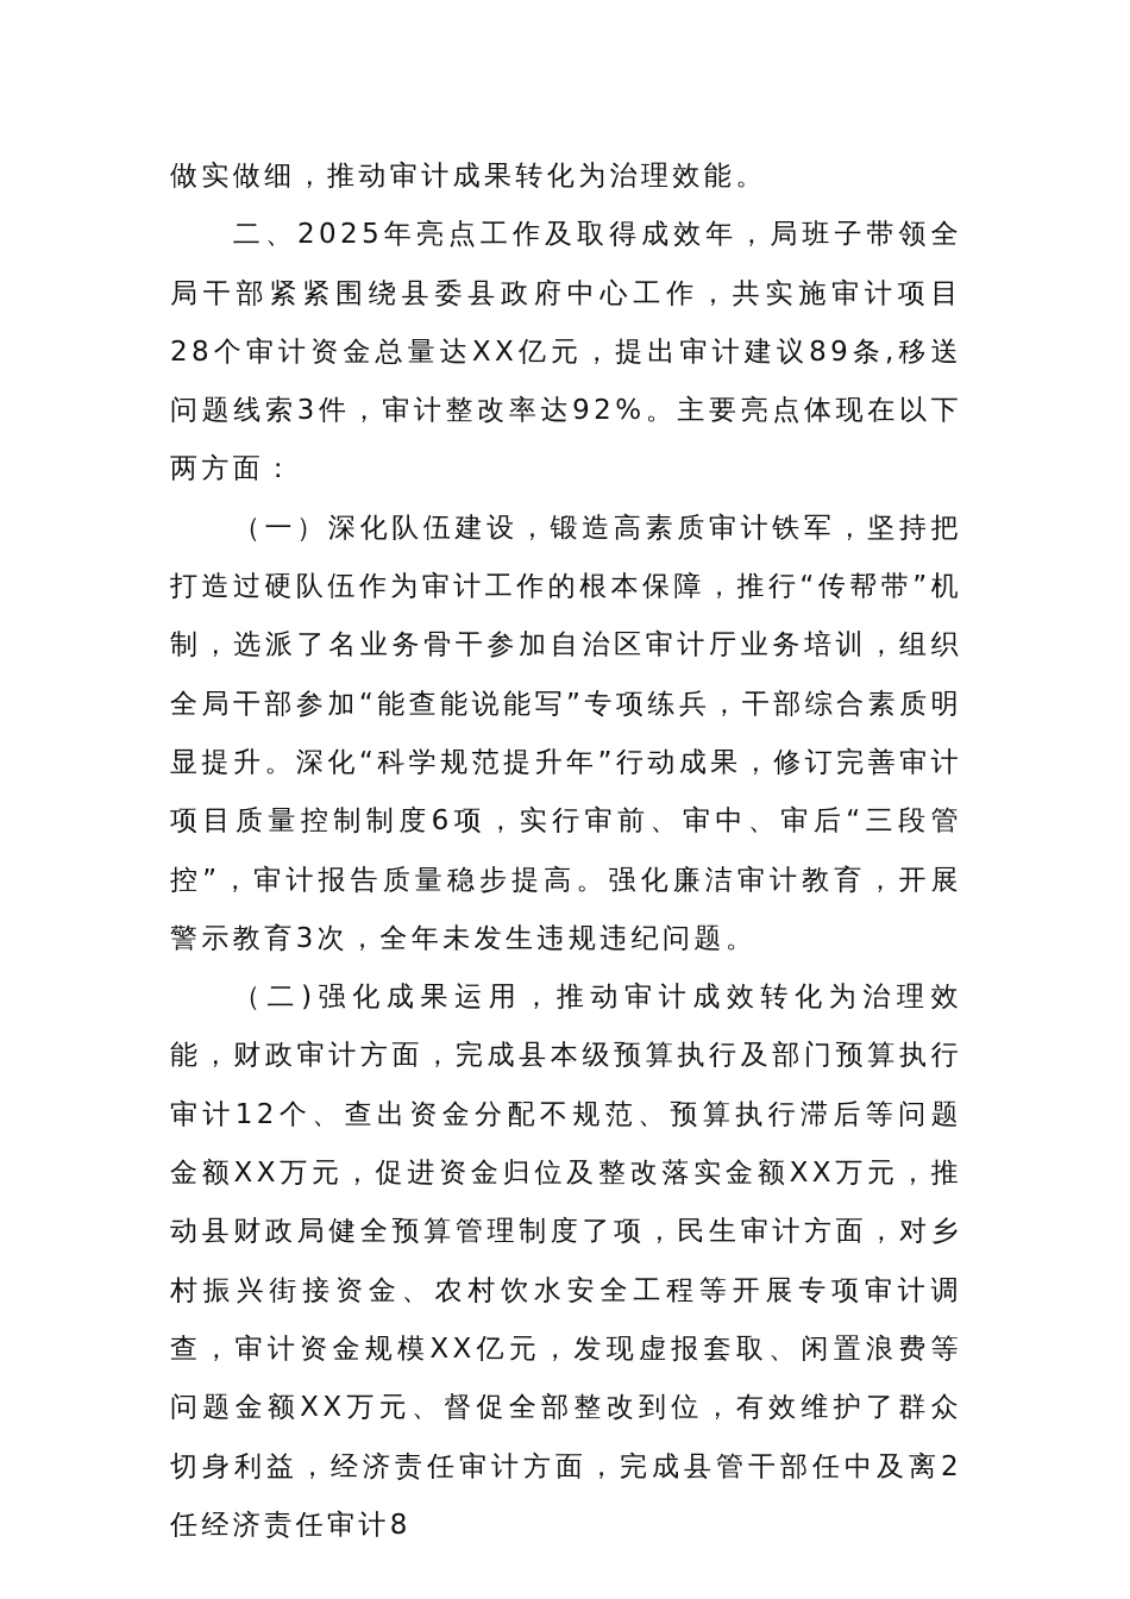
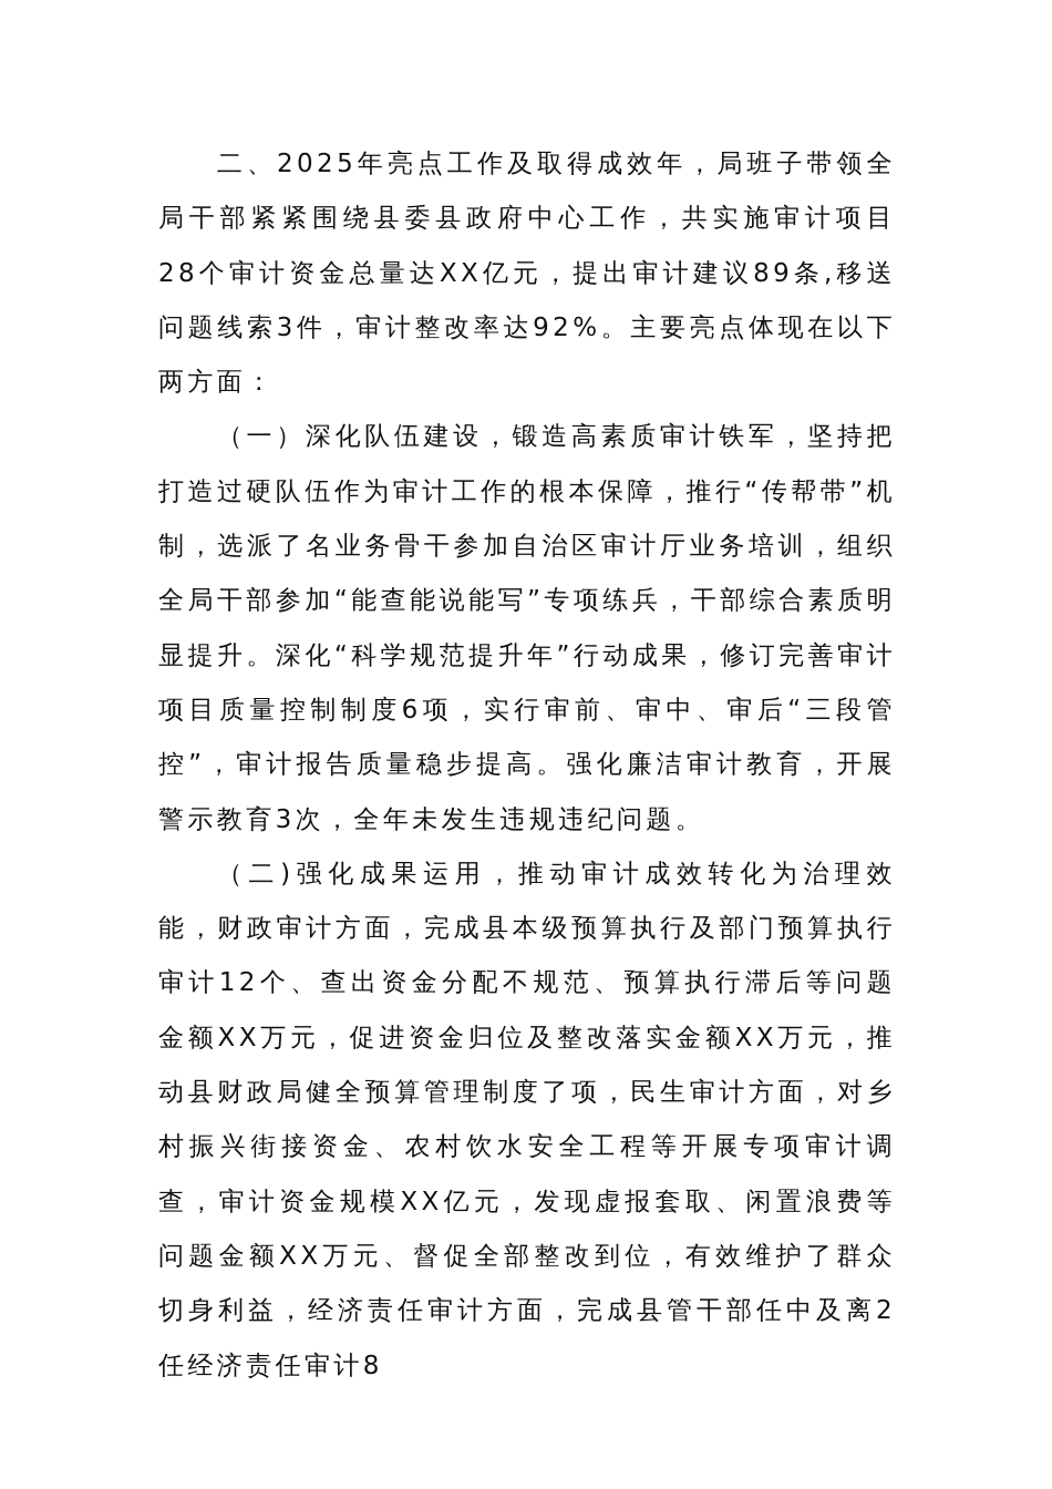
- 做实做细，推动审计成果转化为治理效能。
  二、2025年亮点工作及取得成效年，局班子带领全局干部紧紧围绕县委县政府中心工作，共实施审计项目28个审计资金总量达XX亿元，提出审计建议89条,移送问题线索3件，审计整改率达92%。主要亮点体现在以下两方面：
  （一）深化队伍建设，锻造高素质审计铁军，坚持把打造过硬队伍作为审计工作的根本保障，推行“传帮带”机制，选派了名业务骨干参加自治区审计厅业务培训，组织全局干部参加“能查能说能写”专项练兵，干部综合素质明显提升。深化“科学规范提升年”行动成果，修订完善审计项目质量控制制度6项，实行审前、审中、审后“三段管控”，审计报告质量稳步提高。强化廉洁审计教育，开展警示教育3次，全年未发生违规违纪问题。
  （二)强化成果运用，推动审计成效转化为治理效能，财政审计方面，完成县本级预算执行及部门预算执行审计12个、查出资金分配不规范、预算执行滞后等问题金额XX万元，促进资金归位及整改落实金额XX万元，推动县财政局健全预算管理制度了项，民生审计方面，对乡村振兴街接资金、农村饮水安全工程等开展专项审计调查，审计资金规模XX亿元，发现虚报套取、闲置浪费等问题金额XX万元、督促全部整改到位，有效维护了群众切身利益，经济责任审计方面，完成县管干部任中及离2任经济责任审计8
